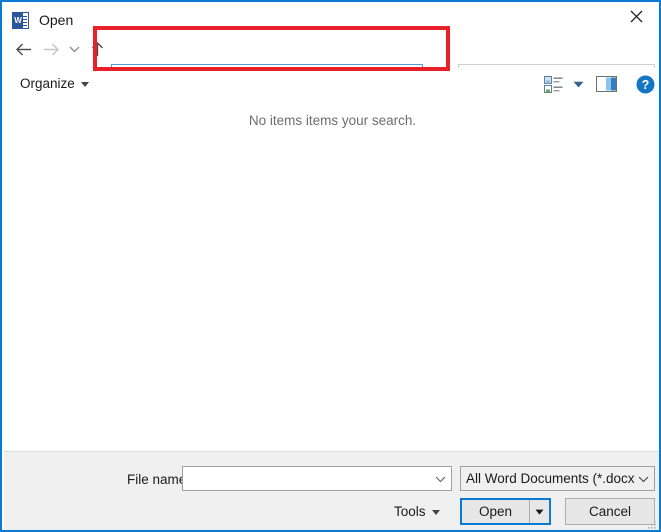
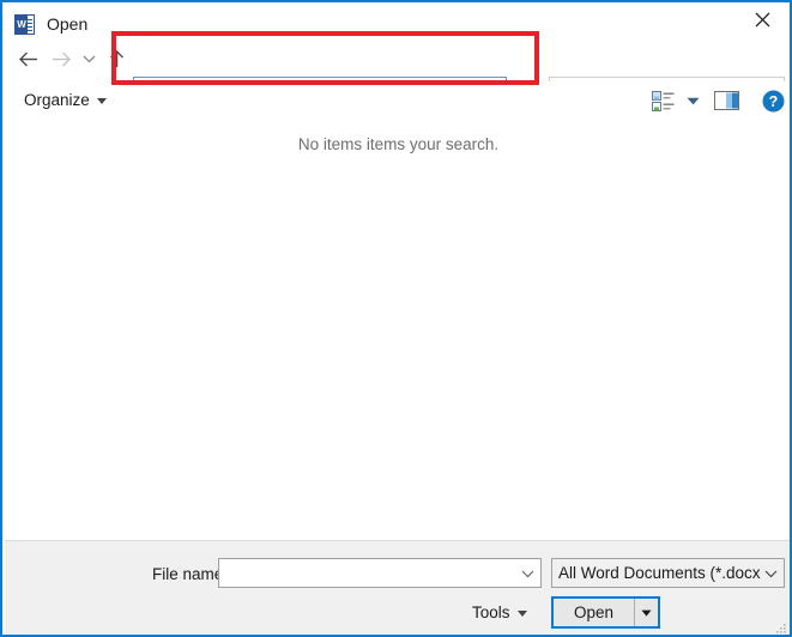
  W
  Open
  Organize
  ?
  No items items your search.
  File nam
  All Word Documents (*.docx
  Tools
  Open
- Cancel
